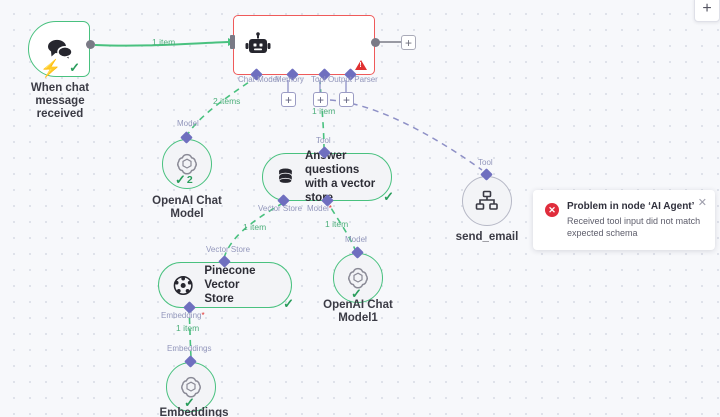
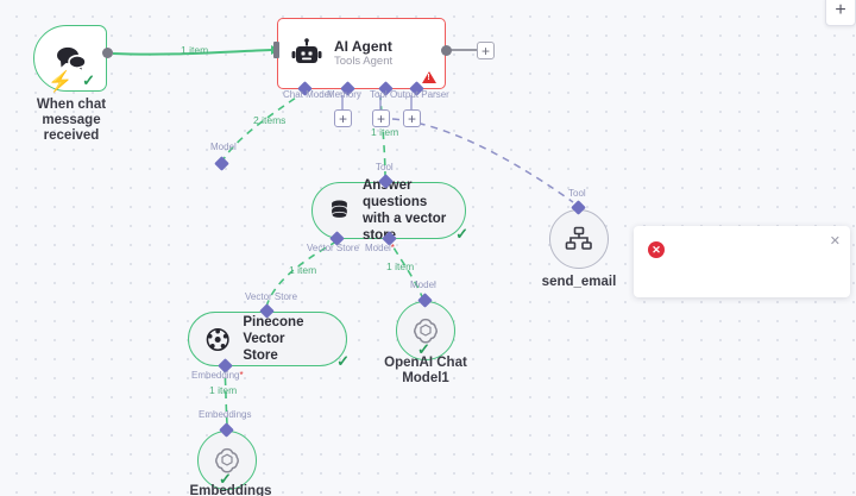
  ⚡
  ✓
  When chat message
  received
+ AI Agent
+ Tools Agent
  +
  Chat Model
  Memory
  Tool
  Output Parser
  +
  +
  +
- ✓2
  Model
- OpenAI Chat Model
  Anwer questions
  with a vector sto
  ✓
  Tool
  Vector Store
  Model*
  Tool
  send_email
  Pinecone Vector
  Store
  ✓
  Vector Store
  Embedding*
  ✓
  Model
  OpenAI Chat Model1
  ✓
  Embeddings
  1 item
  2 items
  1 item
  1 item
  1 item
  1 item
  ✕
- Problem in node ‘AI Agent’
- Received tool input did not match expected schema
  ✕
  +
